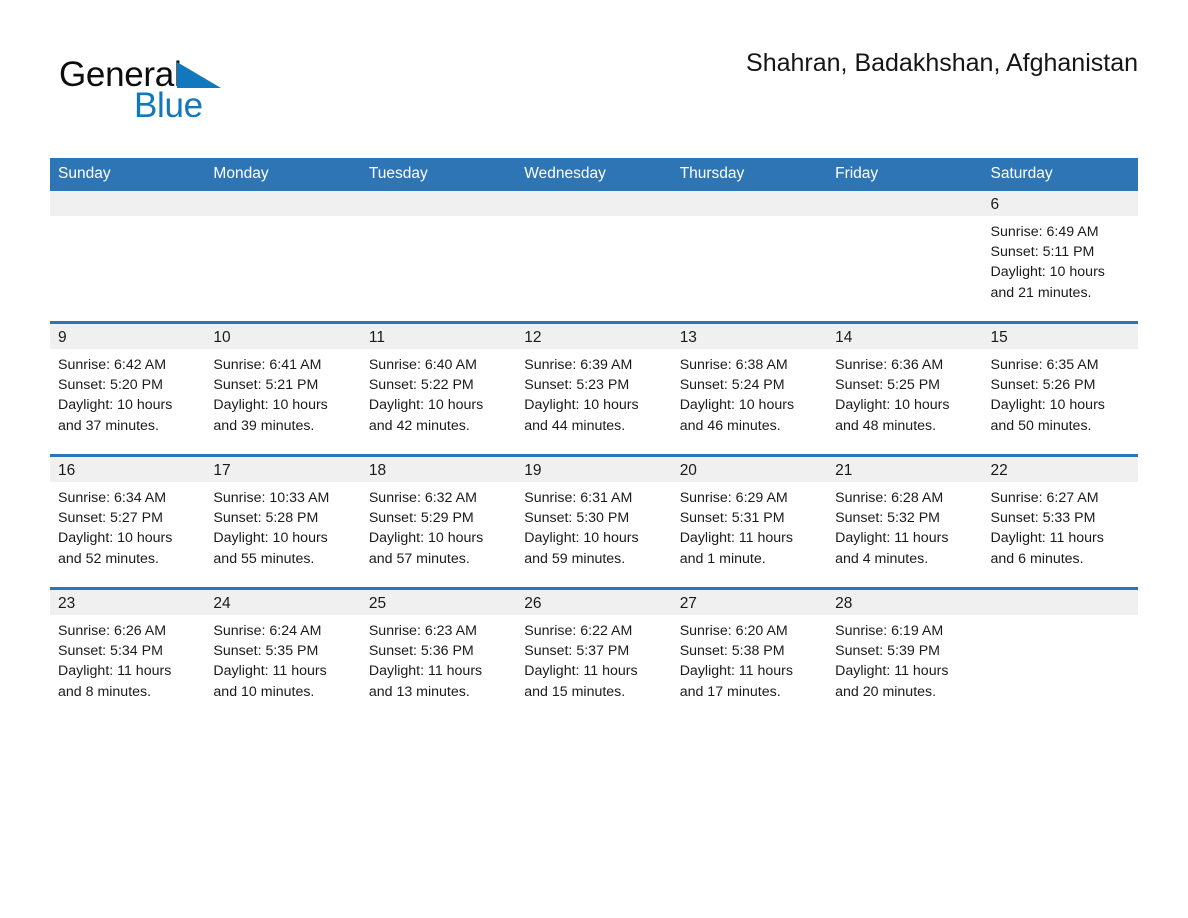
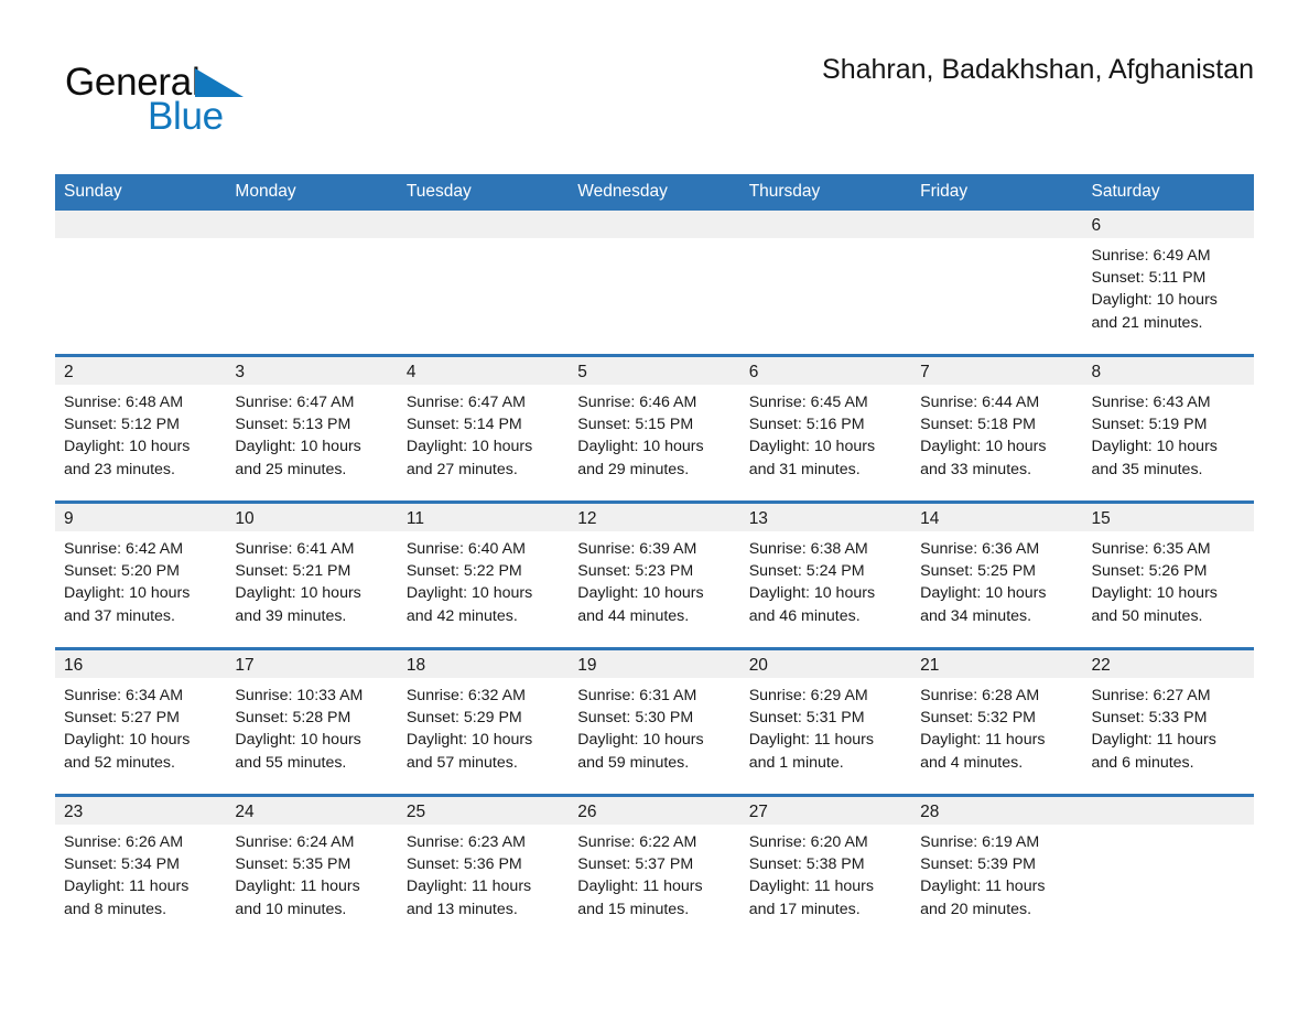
  Genera
  Blue
  Shahran, Badakhshan, Afghanistan
  Sunday	Monday	Tuesday	Wednesday	Thursday	Friday	Saturday
  						6Sunrise: 6:49 AMSunset: 5:11 PMDaylight: 10 hoursand 21 minutes.
+ 2Sunrise: 6:48 AMSunset: 5:12 PMDaylight: 10 hoursand 23 minutes.	3Sunrise: 6:47 AMSunset: 5:13 PMDaylight: 10 hoursand 25 minutes.	4Sunrise: 6:47 AMSunset: 5:14 PMDaylight: 10 hoursand 27 minutes.	5Sunrise: 6:46 AMSunset: 5:15 PMDaylight: 10 hoursand 29 minutes.	6Sunrise: 6:45 AMSunset: 5:16 PMDaylight: 10 hoursand 31 minutes.	7Sunrise: 6:44 AMSunset: 5:18 PMDaylight: 10 hoursand 33 minutes.	8Sunrise: 6:43 AMSunset: 5:19 PMDaylight: 10 hoursand 35 minutes.
- 9Sunrise: 6:42 AMSunset: 5:20 PMDaylight: 10 hoursand 37 minutes.	10Sunrise: 6:41 AMSunset: 5:21 PMDaylight: 10 hoursand 39 minutes.	11Sunrise: 6:40 AMSunset: 5:22 PMDaylight: 10 hoursand 42 minutes.	12Sunrise: 6:39 AMSunset: 5:23 PMDaylight: 10 hoursand 44 minutes.	13Sunrise: 6:38 AMSunset: 5:24 PMDaylight: 10 hoursand 46 minutes.	14Sunrise: 6:36 AMSunset: 5:25 PMDaylight: 10 hoursand 48 minutes.	15Sunrise: 6:35 AMSunset: 5:26 PMDaylight: 10 hoursand 50 minutes.
+ 9Sunrise: 6:42 AMSunset: 5:20 PMDaylight: 10 hoursand 37 minutes.	10Sunrise: 6:41 AMSunset: 5:21 PMDaylight: 10 hoursand 39 minutes.	11Sunrise: 6:40 AMSunset: 5:22 PMDaylight: 10 hoursand 42 minutes.	12Sunrise: 6:39 AMSunset: 5:23 PMDaylight: 10 hoursand 44 minutes.	13Sunrise: 6:38 AMSunset: 5:24 PMDaylight: 10 hoursand 46 minutes.	14Sunrise: 6:36 AMSunset: 5:25 PMDaylight: 10 hoursand 34 minutes.	15Sunrise: 6:35 AMSunset: 5:26 PMDaylight: 10 hoursand 50 minutes.
  16Sunrise: 6:34 AMSunset: 5:27 PMDaylight: 10 hoursand 52 minutes.	17Sunrise: 10:33 AMSunset: 5:28 PMDaylight: 10 hoursand 55 minutes.	18Sunrise: 6:32 AMSunset: 5:29 PMDaylight: 10 hoursand 57 minutes.	19Sunrise: 6:31 AMSunset: 5:30 PMDaylight: 10 hoursand 59 minutes.	20Sunrise: 6:29 AMSunset: 5:31 PMDaylight: 11 hoursand 1 minute.	21Sunrise: 6:28 AMSunset: 5:32 PMDaylight: 11 hoursand 4 minutes.	22Sunrise: 6:27 AMSunset: 5:33 PMDaylight: 11 hoursand 6 minutes.
  23Sunrise: 6:26 AMSunset: 5:34 PMDaylight: 11 hoursand 8 minutes.	24Sunrise: 6:24 AMSunset: 5:35 PMDaylight: 11 hoursand 10 minutes.	25Sunrise: 6:23 AMSunset: 5:36 PMDaylight: 11 hoursand 13 minutes.	26Sunrise: 6:22 AMSunset: 5:37 PMDaylight: 11 hoursand 15 minutes.	27Sunrise: 6:20 AMSunset: 5:38 PMDaylight: 11 hoursand 17 minutes.	28Sunrise: 6:19 AMSunset: 5:39 PMDaylight: 11 hoursand 20 minutes.
